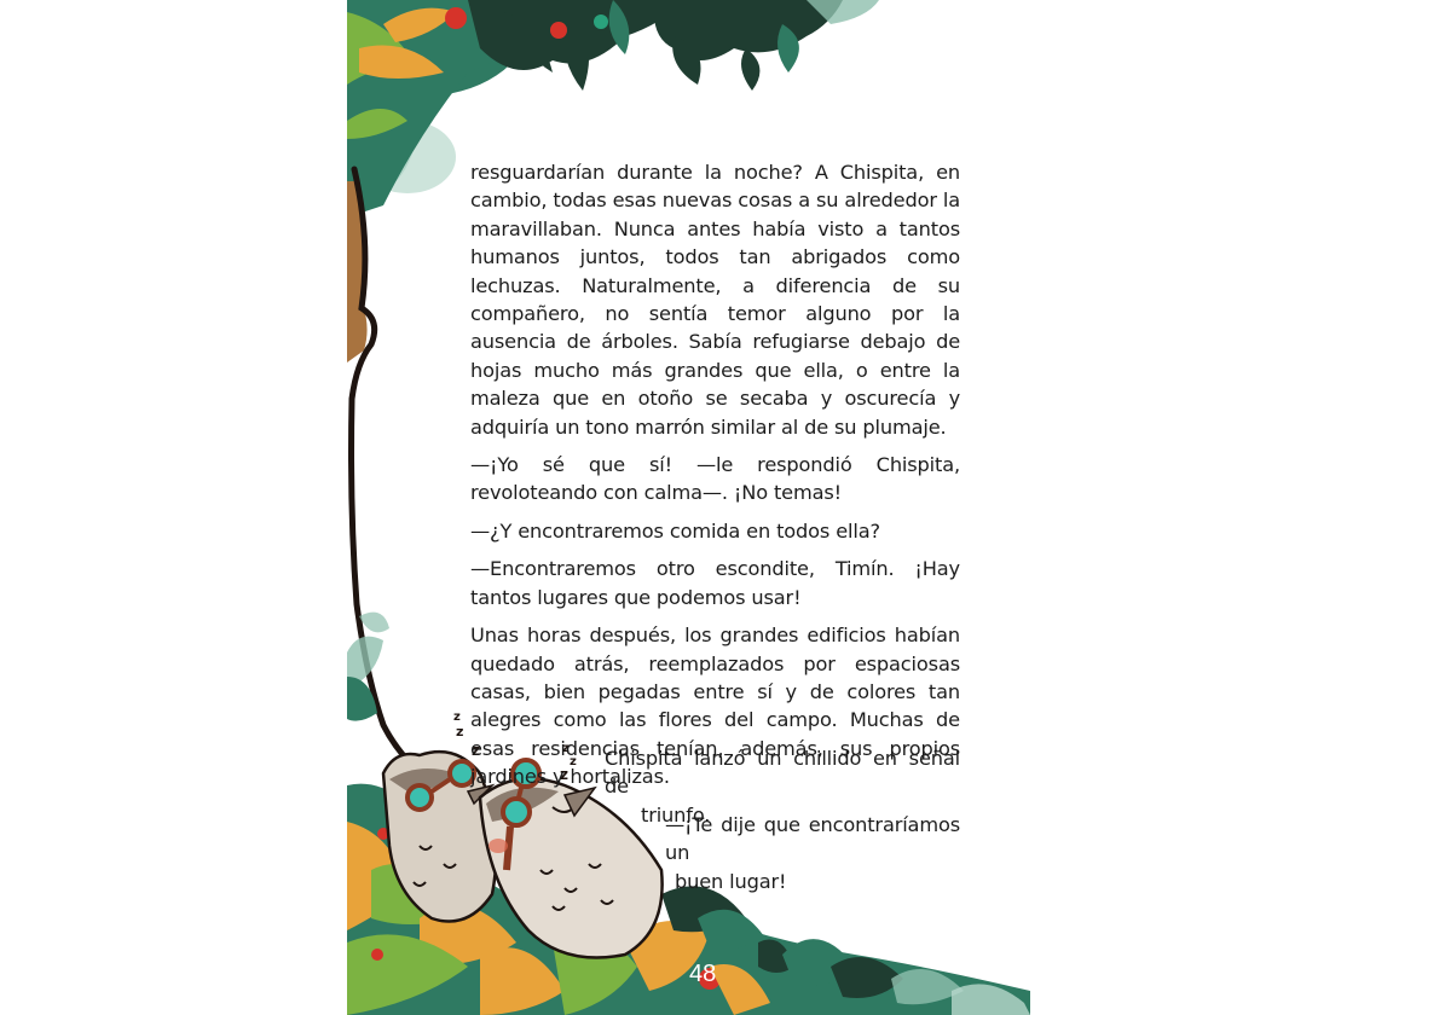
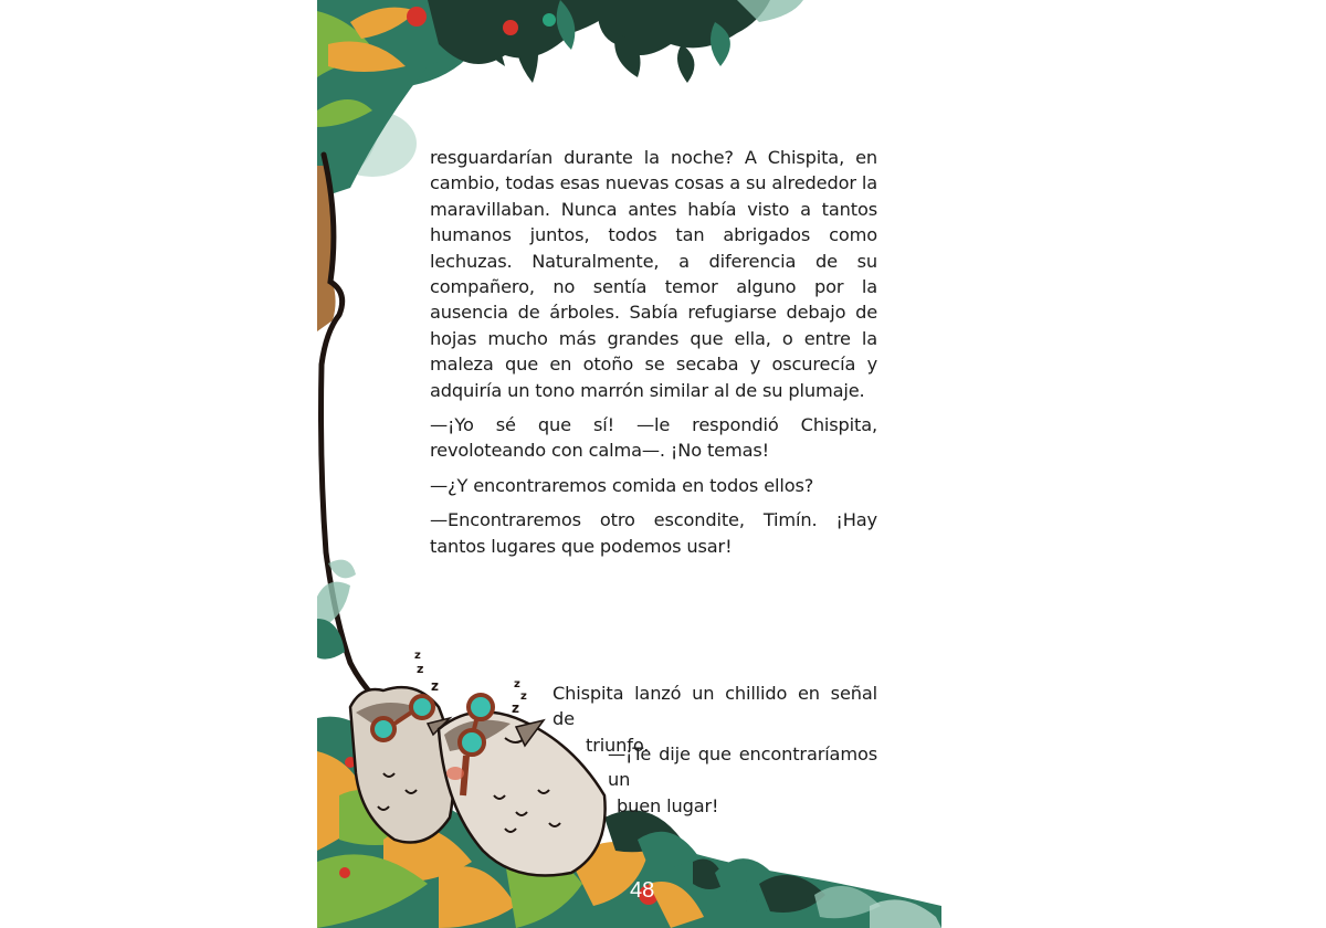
  z
  z
  z
  z
  z
  z
  resguardarían durante la noche? A Chispita, en cambio, todas esas nuevas cosas a su alrededor la maravillaban. Nunca antes había visto a tantos humanos juntos, todos tan abrigados como lechuzas. Naturalmente, a diferencia de su compañero, no sentía temor alguno por la ausencia de árboles. Sabía refugiarse debajo de hojas mucho más grandes que ella, o entre la maleza que en otoño se secaba y oscurecía y adquiría un tono marrón similar al de su plumaje.
  —¡Yo sé que sí! —le respondió Chispita, revoloteando con calma—. ¡No temas!
- —¿Y encontraremos comida en todos ella?
+ —¿Y encontraremos comida en todos ellos?
  —Encontraremos otro escondite, Timín. ¡Hay tantos lugares que podemos usar!
- Unas horas después, los grandes edificios habían quedado atrás, reemplazados por espaciosas casas, bien pegadas entre sí y de colores tan alegres como las flores del campo. Muchas de esas residencias tenían, además, sus propios jardines y hortalizas.
  Chispita lanzó un chillido en señal de
  triunfo.
  —¡Te dije que encontraríamos un
  buen lugar!
  48
